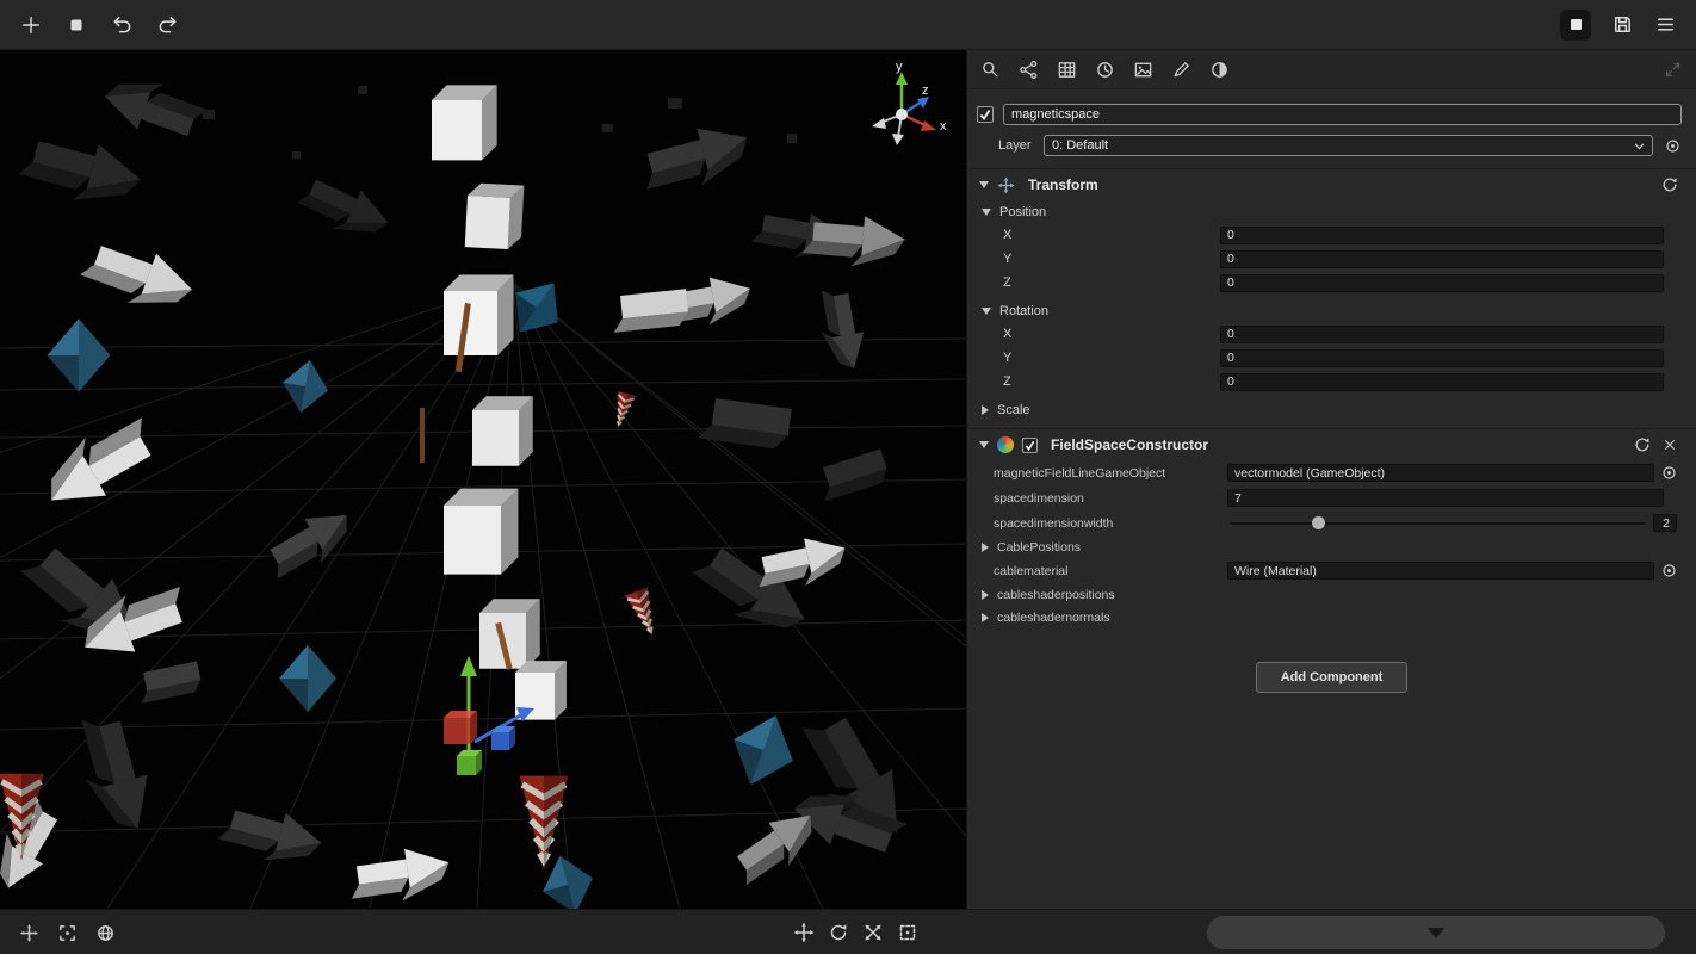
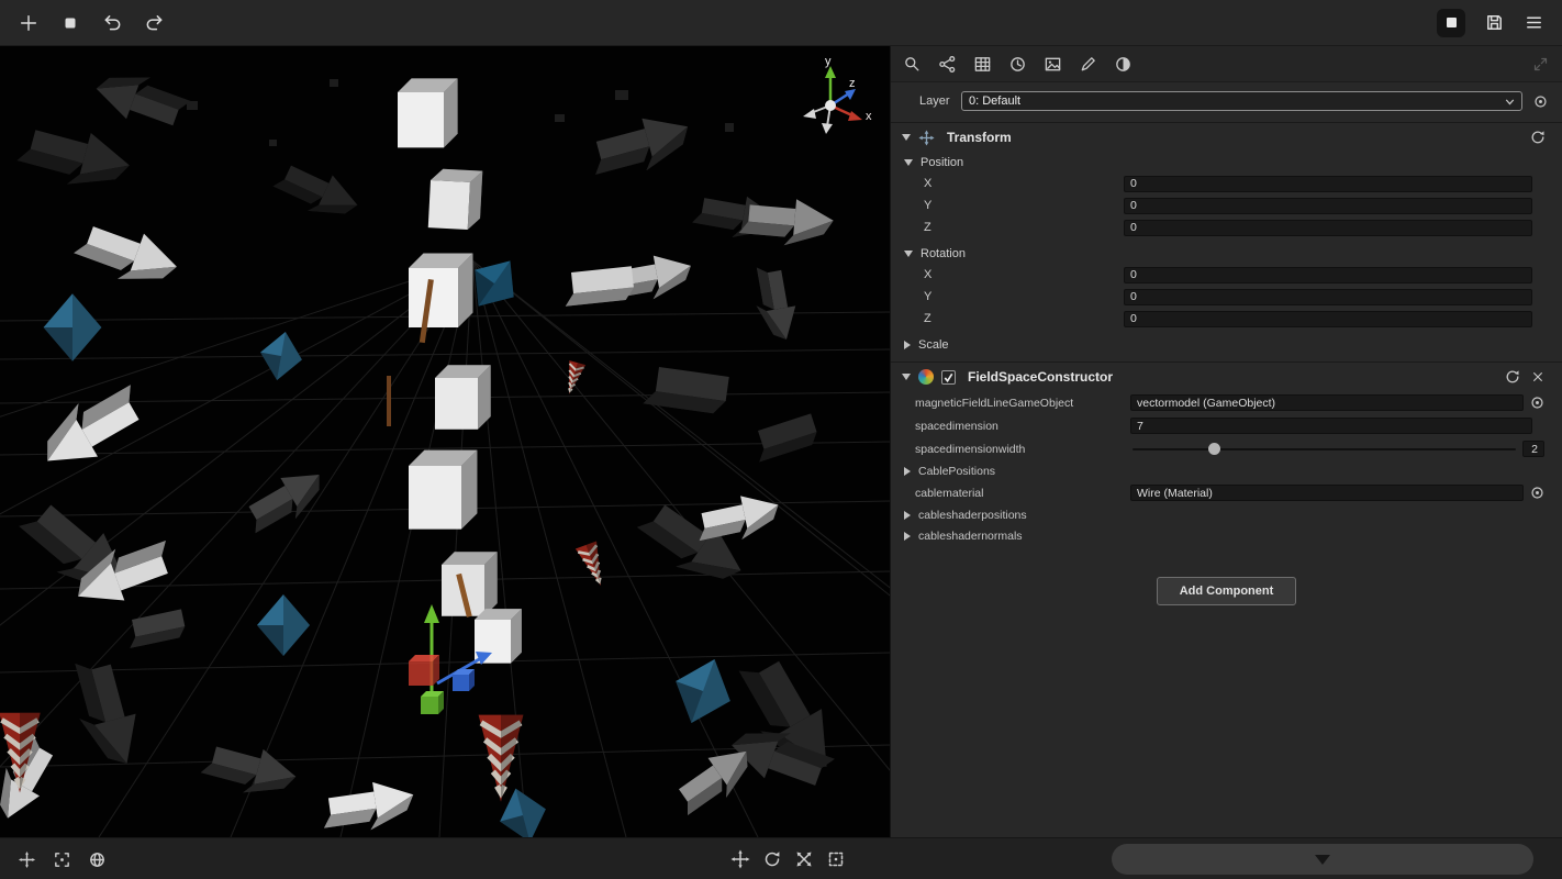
  y
  z
  x
- magneticspace
  Layer
  0: Default
  Transform
  Position
  X
  0
  Y
  0
  Z
  0
  Rotation
  X
  0
  Y
  0
  Z
  0
  Scale
  FieldSpaceConstructor
  magneticFieldLineGameObject
  vectormodel (GameObject)
  spacedimension
  7
  spacedimensionwidth
  2
  CablePositions
  cablematerial
  Wire (Material)
  cableshaderpositions
  cableshadernormals
  Add Component
